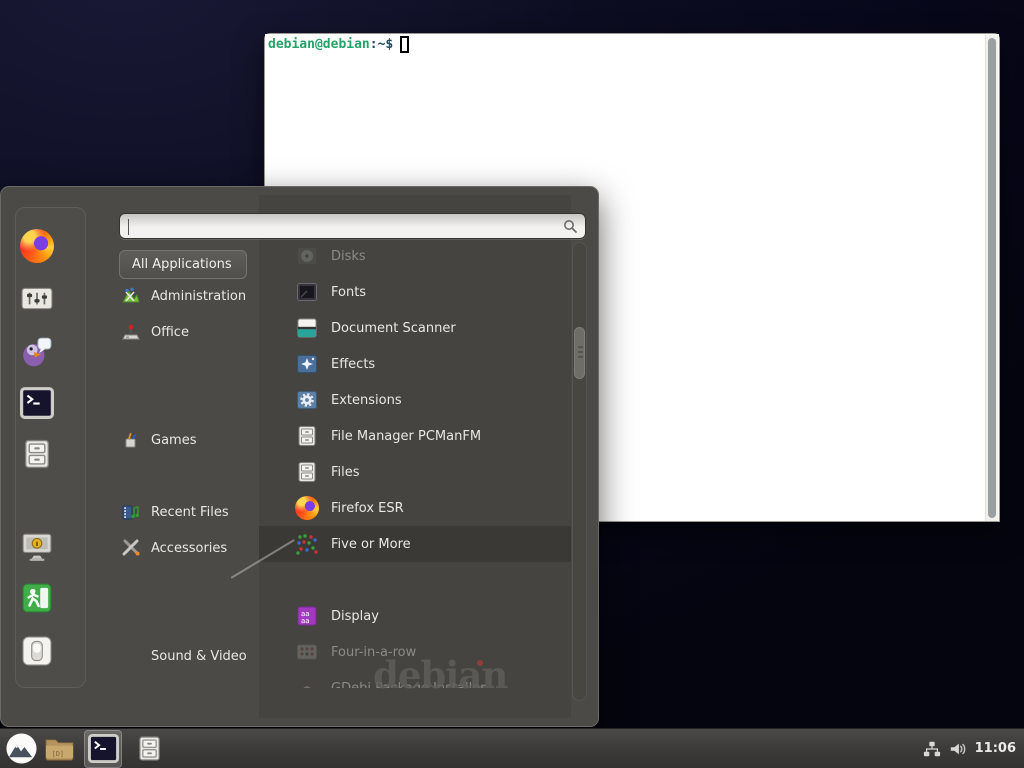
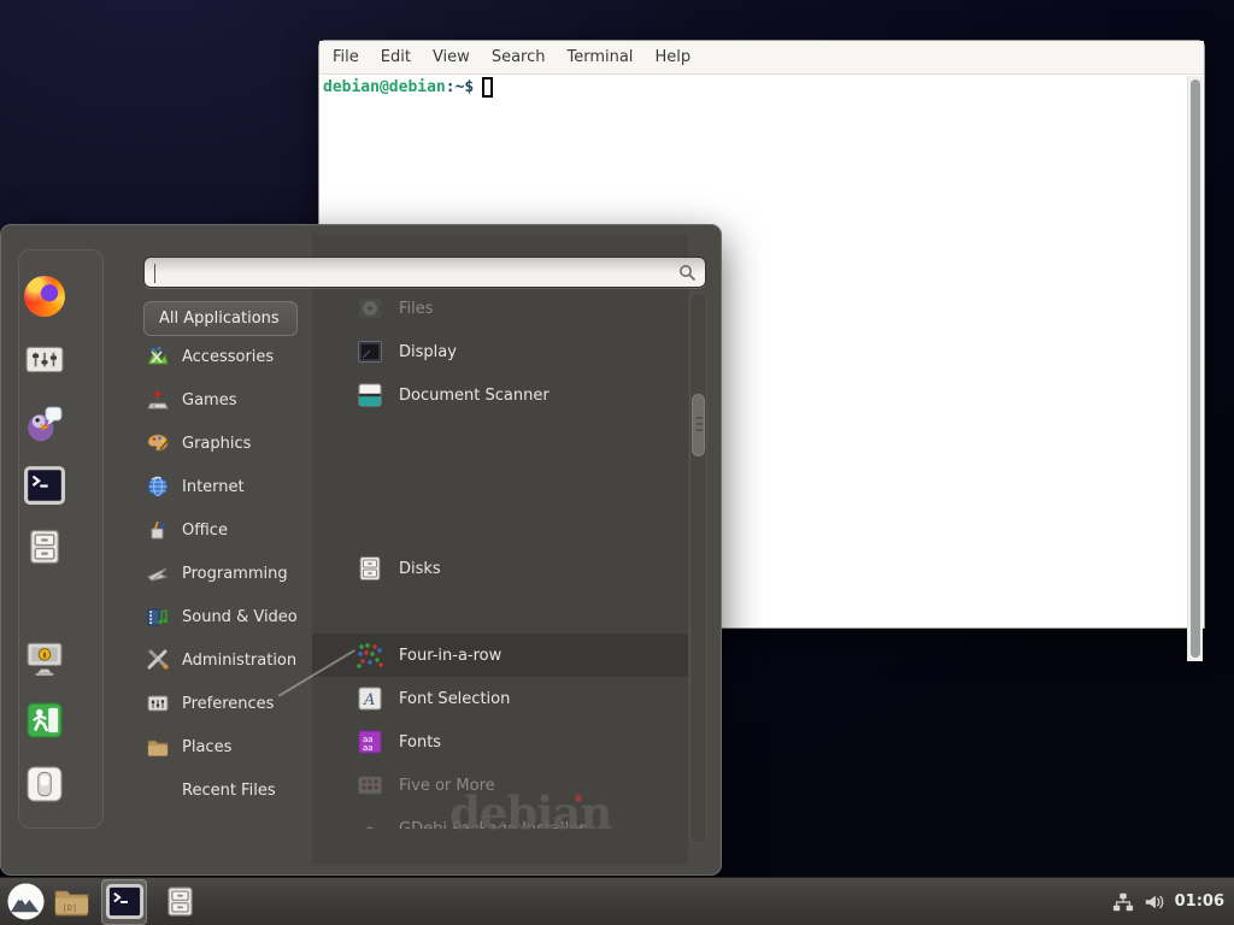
+ File
+ Edit
+ View
+ Search
+ Terminal
+ Help
  debian@debian
  :~$
  All Applications
- Administration
+ Accessories
- Office
+ Games
+ Graphics
+ Internet
- Games
+ Office
+ Programming
- Recent Files
+ Sound & Video
- Accessories
+ Administration
+ Preferences
+ Places
- Sound & Video
+ Recent Files
- Disks
+ Files
- Fonts
+ Display
  Document Scanner
- Effects
- Extensions
- File Manager PCManFM
- Files
+ Disks
- Firefox ESR
- Five or More
+ Four-in-a-row
+ A
+ Font Selection
  aa
  aa
- Display
+ Fonts
- Four-in-a-row
+ Five or More
  debian
  [D]
- 11:06
+ 01:06
